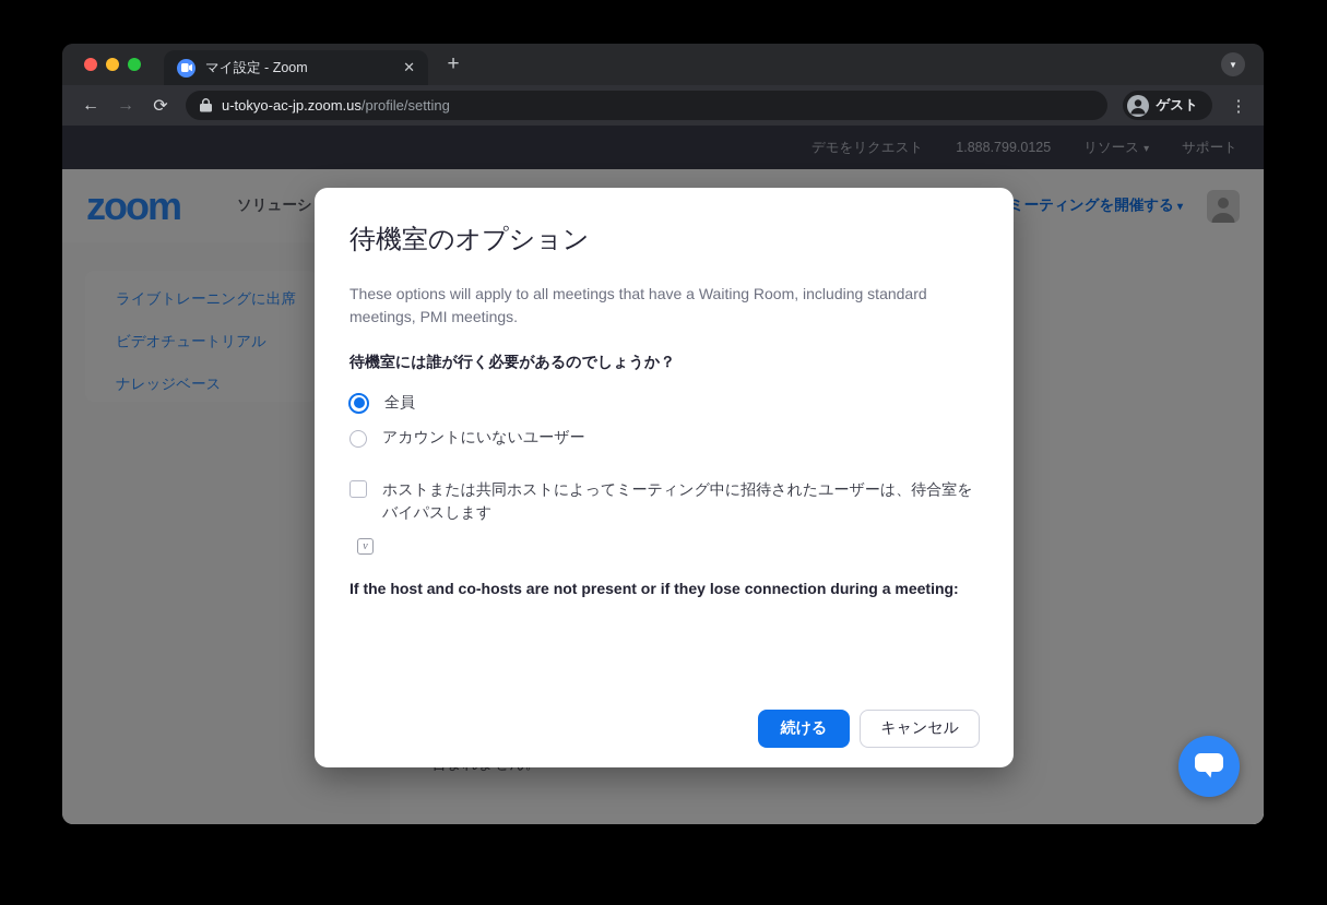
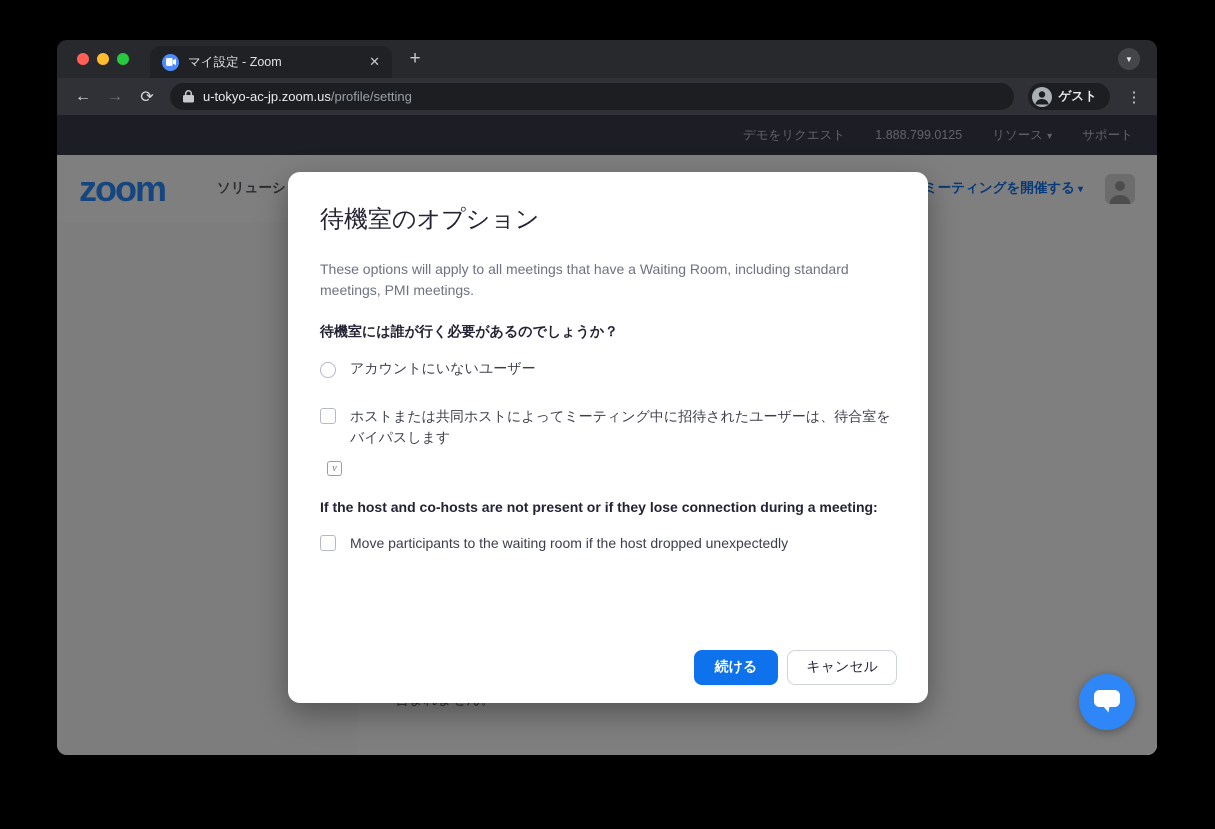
  マイ設定 - Zoom
  ✕
  +
  ▼
  ←
  →
  ⟳
  u-tokyo-ac-jp.zoom.us/profile/setting
  ゲスト
  ⋮
  デモをリクエスト
  1.888.799.0125
  リソース ▾
  サポート
  zoom
  ソリューシ
  ミーティングを開催する ▾
- ライブトレーニングに出席
- ビデオチュートリアル
- ナレッジベース
  待機室のオプション
  These options will apply to all meetings that have a Waiting Room, including standard meetings, PMI meetings.
  待機室には誰が行く必要があるのでしょうか？
- 全員
  アカウントにいないユーザー
  ホストまたは共同ホストによってミーティング中に招待されたユーザーは、待合室をバイパスします
  v
  If the host and co-hosts are not present or if they lose connection during a meeting:
+ Move participants to the waiting room if the host dropped unexpectedly
  続ける
  キャンセル
